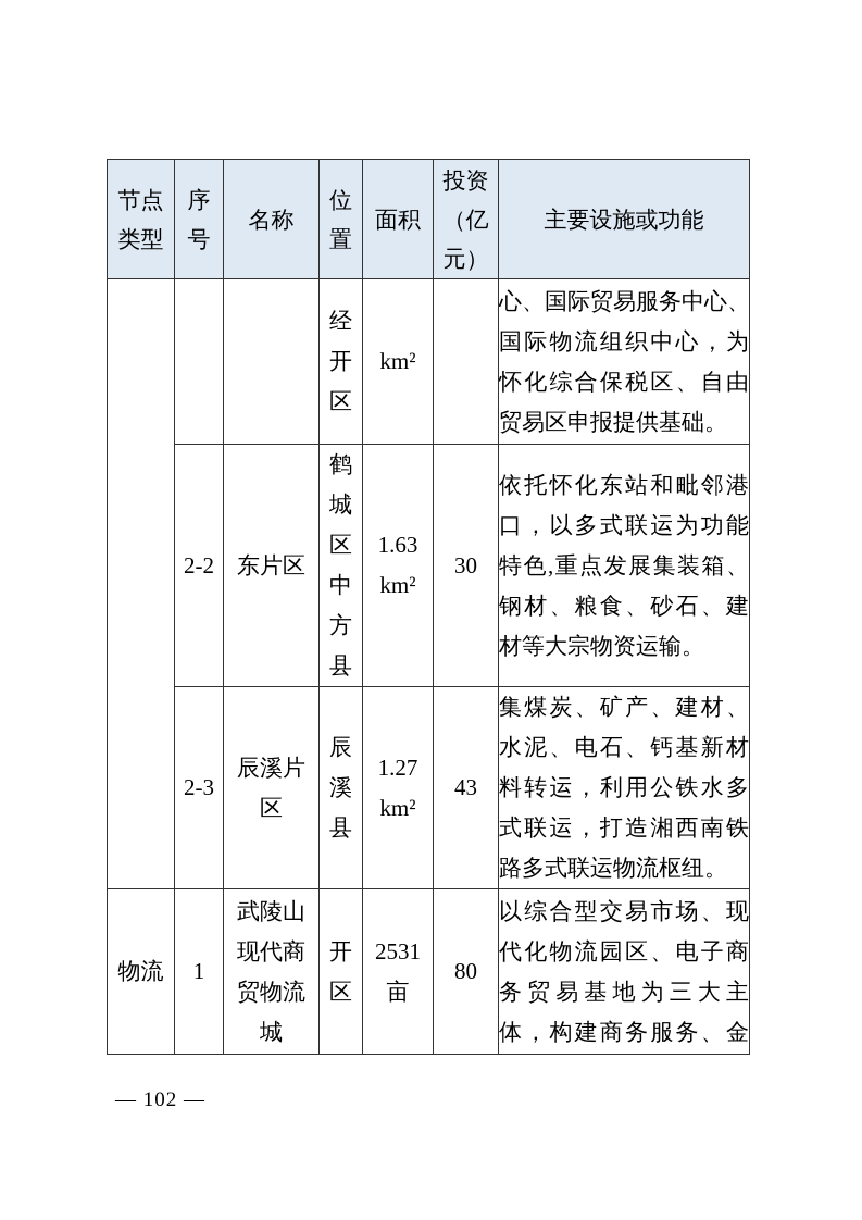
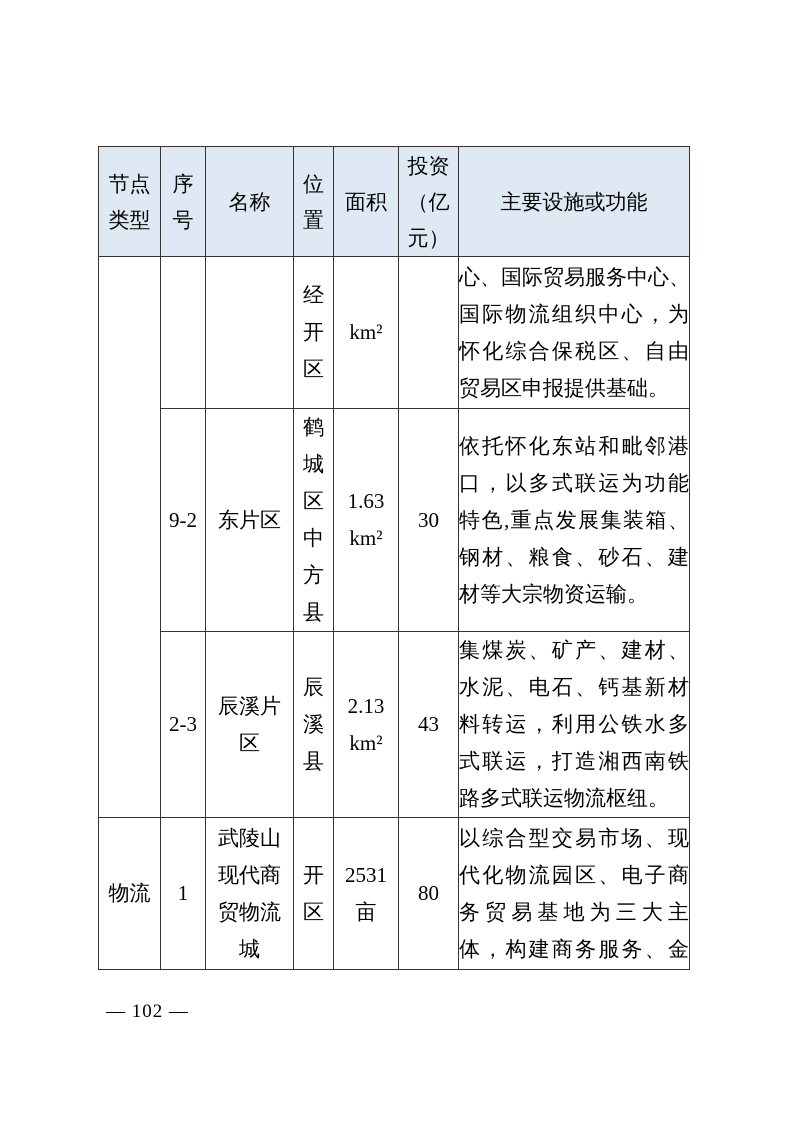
  节点 类型	序 号	名称	位 置	面积	投资 （亿 元）	主要设施或功能
  			经 开 区	km²		心、国际贸易服务中心、国际物流组织中心，为怀化综合保税区、自由贸易区申报提供基础。
- 2-2	东片区	鹤 城 区 中 方 县	1.63 km²	30	依托怀化东站和毗邻港口，以多式联运为功能特色,重点发展集装箱、钢材、粮食、砂石、建材等大宗物资运输。
+ 9-2	东片区	鹤 城 区 中 方 县	1.63 km²	30	依托怀化东站和毗邻港口，以多式联运为功能特色,重点发展集装箱、钢材、粮食、砂石、建材等大宗物资运输。
- 2-3	辰溪片 区	辰 溪 县	1.27 km²	43	集煤炭、矿产、建材、水泥、电石、钙基新材料转运，利用公铁水多式联运，打造湘西南铁路多式联运物流枢纽。
+ 2-3	辰溪片 区	辰 溪 县	2.13 km²	43	集煤炭、矿产、建材、水泥、电石、钙基新材料转运，利用公铁水多式联运，打造湘西南铁路多式联运物流枢纽。
  物流	1	武陵山 现代商 贸物流 城	开 区	2531 亩	80	以综合型交易市场、现代化物流园区、电子商务贸易基地为三大主体，构建商务服务、金
  — 102 —
